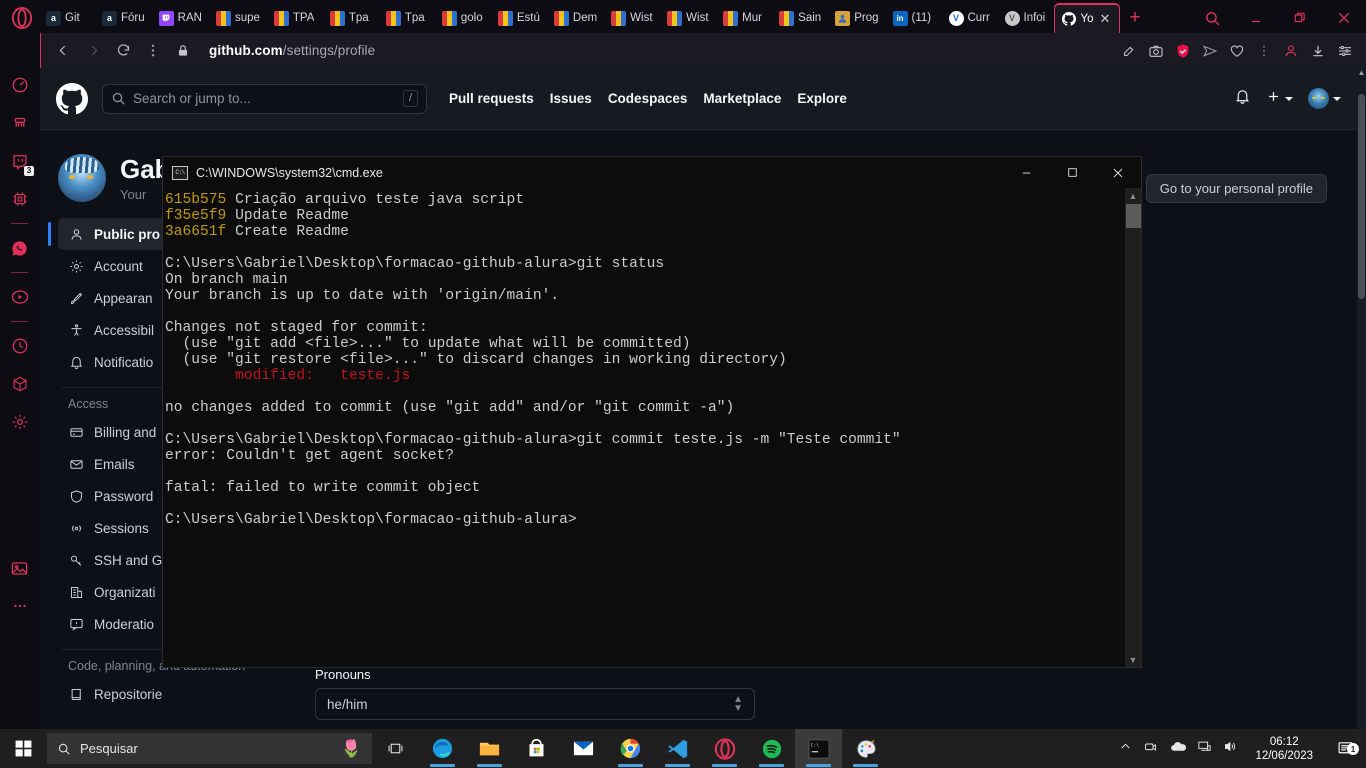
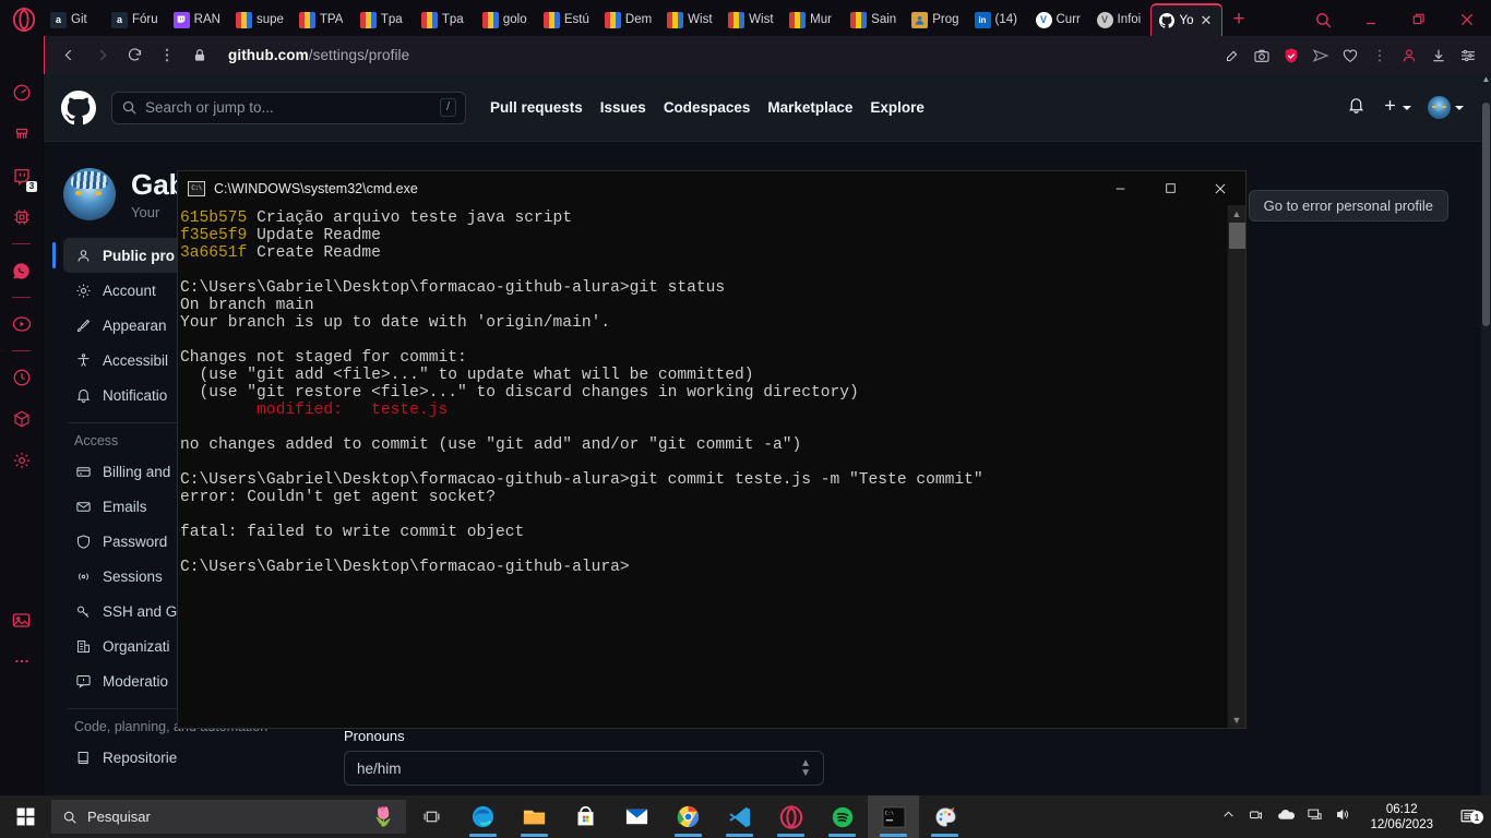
  3
  a
  Git
  a
  Fóru
  RAN
  supe
  TPA
  Tpa
  Tpa
  golo
  Estú
  Dem
  Wist
  Wist
  Mur
  Sain
  Prog
  in
- (11)
+ (14)
  V
  Curr
  V
  Infoi
  Yo
  ✕
  +
  github.com/settings/profile
  Search or jump to...
  /
  Pull requests
  Issues
  Codespaces
  Marketplace
  Explore
  Your
- Go to your personal profile
+ Go to error personal profile
  Public pro
  Account
  Appearan
  Accessibil
  Notificatio
  Access
  Billing and
  Emails
  Password
  Sessions
  SSH and G
  Organizati
  Moderatio
  Repositorie
  Pronouns
  he/him
  ▲
  ▼
  ▲
  C:\WINDOWS\system32\cmd.exe
  615b575 Criação arquivo teste java script
  f35e5f9 Update Readme
  3a6651f Create Readme
  C:\Users\Gabriel\Desktop\formacao-github-alura>git status
  On branch main
  Your branch is up to date with 'origin/main'.
  Changes not staged for commit:
  (use "git add <file>..." to update what will be committed)
  (use "git restore <file>..." to discard changes in working directory)
  modified: teste.js
  no changes added to commit (use "git add" and/or "git commit -a")
  C:\Users\Gabriel\Desktop\formacao-github-alura>git commit teste.js -m "Teste commit"
  error: Couldn't get agent socket?
  fatal: failed to write commit object
  C:\Users\Gabriel\Desktop\formacao-github-alura>
  ▲
  ▼
  Pesquisar
  🌷
  06:12
  12/06/2023
  1
